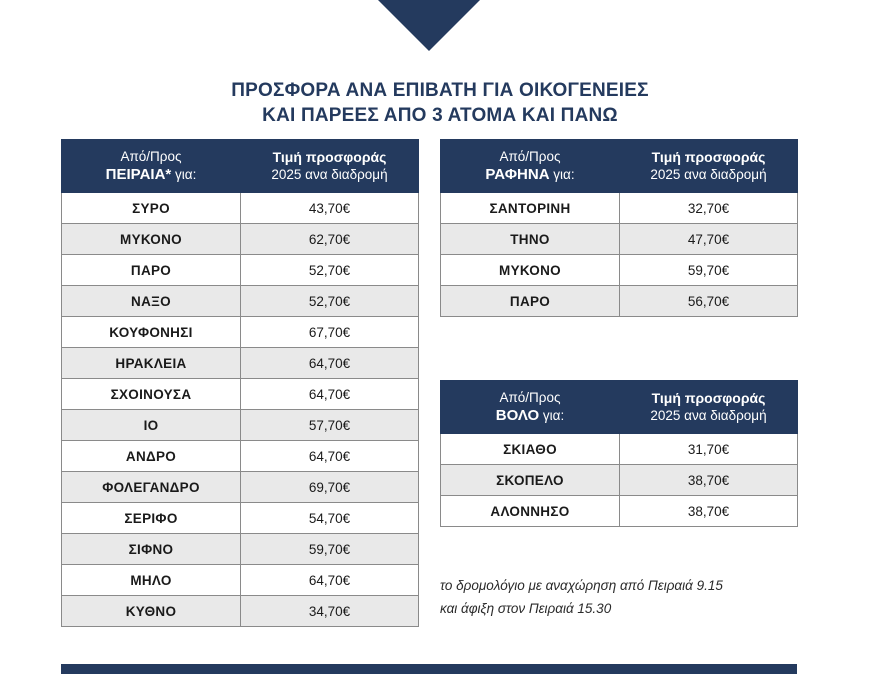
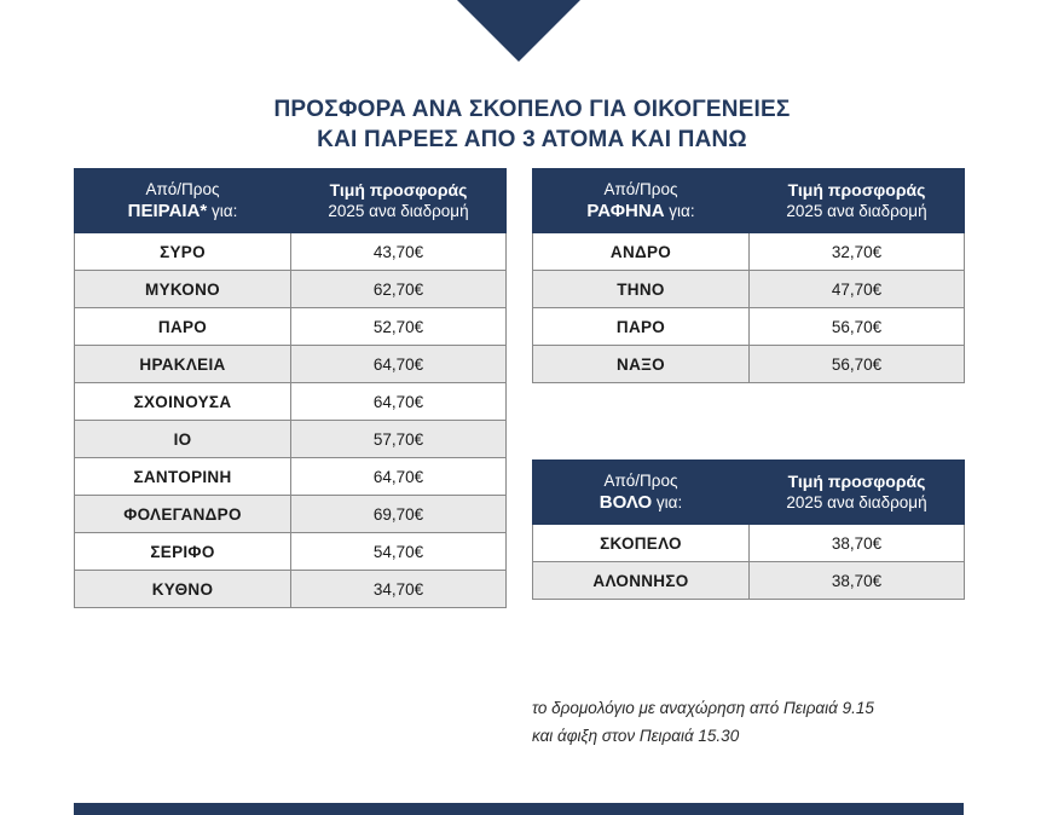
- ΠΡΟΣΦΟΡΑ ΑΝΑ ΕΠΙΒΑΤΗ ΓΙΑ ΟΙΚΟΓΕΝΕΙΕΣ
+ ΠΡΟΣΦΟΡΑ ΑΝΑ ΣΚΟΠΕΛΟ ΓΙΑ ΟΙΚΟΓΕΝΕΙΕΣ
  ΚΑΙ ΠΑΡΕΕΣ ΑΠΟ 3 ΑΤΟΜΑ ΚΑΙ ΠΑΝΩ
  Από/Προς ΠΕΙΡΑΙΑ* για:	Τιμή προσφοράς 2025 ανα διαδρομή
  ΣΥΡΟ	43,70€
  ΜΥΚΟΝΟ	62,70€
  ΠΑΡΟ	52,70€
- ΝΑΞΟ	52,70€
- ΚΟΥΦΟΝΗΣΙ	67,70€
  ΗΡΑΚΛΕΙΑ	64,70€
  ΣΧΟΙΝΟΥΣΑ	64,70€
  ΙΟ	57,70€
- ΑΝΔΡΟ	64,70€
+ ΣΑΝΤΟΡΙΝΗ	64,70€
  ΦΟΛΕΓΑΝΔΡΟ	69,70€
  ΣΕΡΙΦΟ	54,70€
- ΣΙΦΝΟ	59,70€
- ΜΗΛΟ	64,70€
  ΚΥΘΝΟ	34,70€
  Από/Προς ΡΑΦΗΝΑ για:	Τιμή προσφοράς 2025 ανα διαδρομή
- ΣΑΝΤΟΡΙΝΗ	32,70€
+ ΑΝΔΡΟ	32,70€
  ΤΗΝΟ	47,70€
- ΜΥΚΟΝΟ	59,70€
  ΠΑΡΟ	56,70€
+ ΝΑΞΟ	56,70€
  Από/Προς ΒΟΛΟ για:	Τιμή προσφοράς 2025 ανα διαδρομή
- ΣΚΙΑΘΟ	31,70€
  ΣΚΟΠΕΛΟ	38,70€
  ΑΛΟΝΝΗΣΟ	38,70€
  το δρομολόγιο με αναχώρηση από Πειραιά 9.15
  και άφιξη στον Πειραιά 15.30
